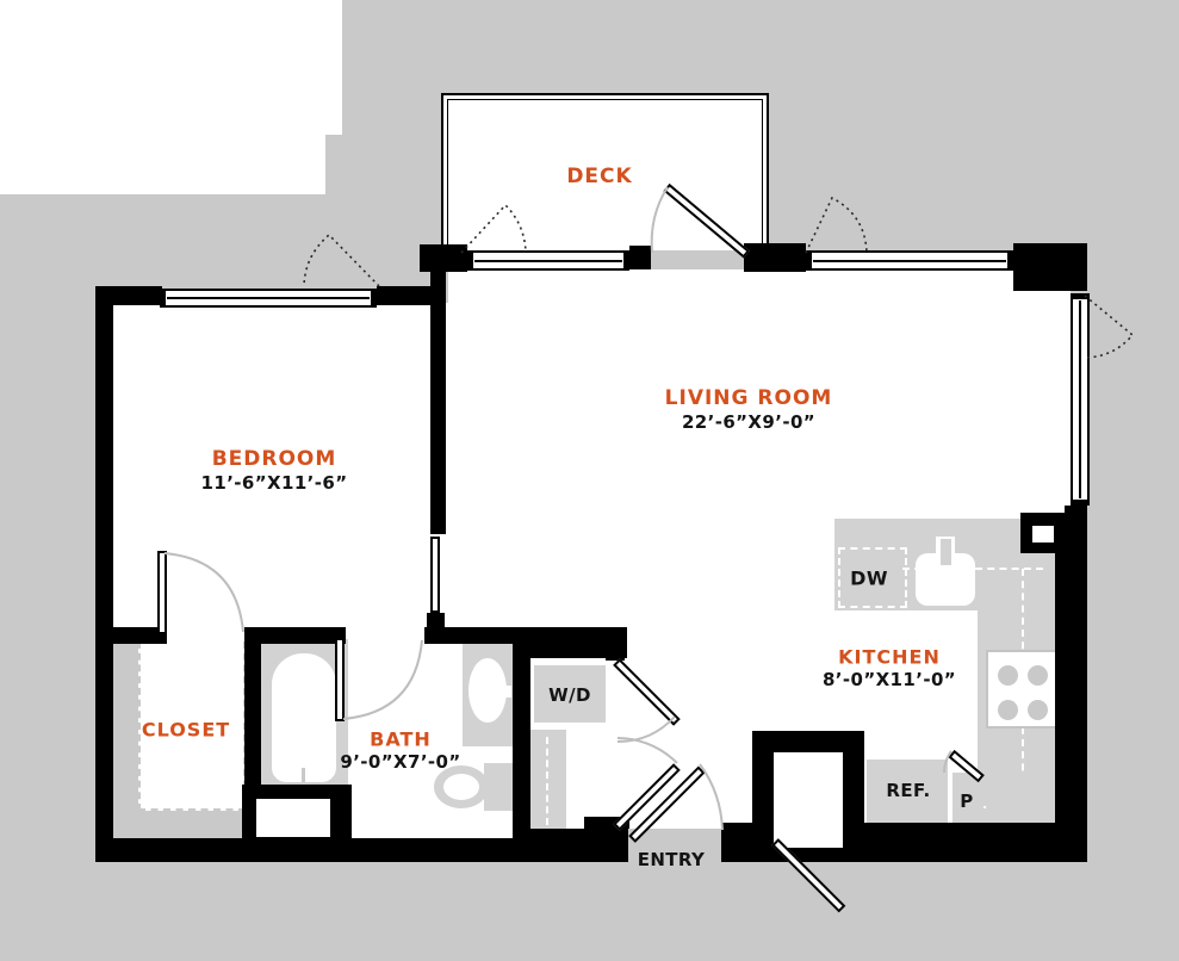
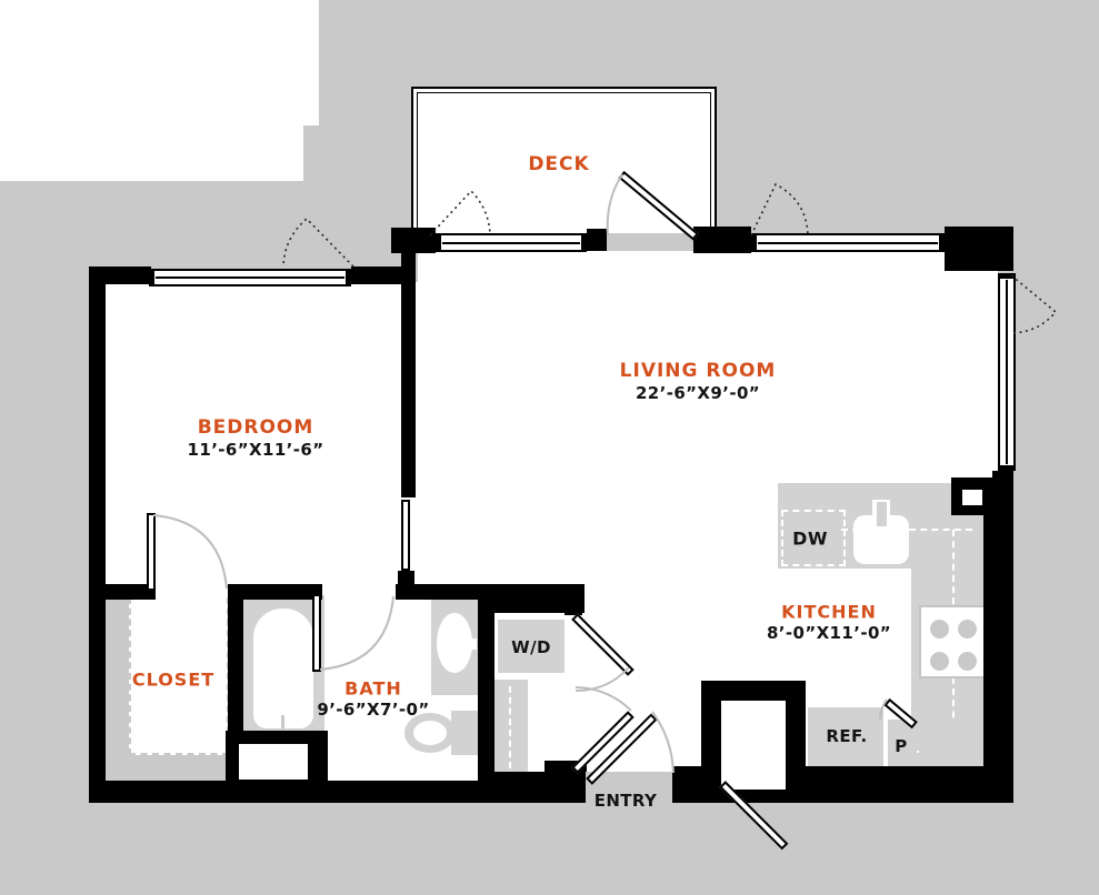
  DECK
  LIVING ROOM
  22’-6”X9’-0”
  BEDROOM
  11’-6”X11’-6”
  CLOSET
  BATH
- 9’-0”X7’-0”
+ 9’-6”X7’-0”
  KITCHEN
  8’-0”X11’-0”
  ENTRY
  W/D
  DW
  REF.
  P
